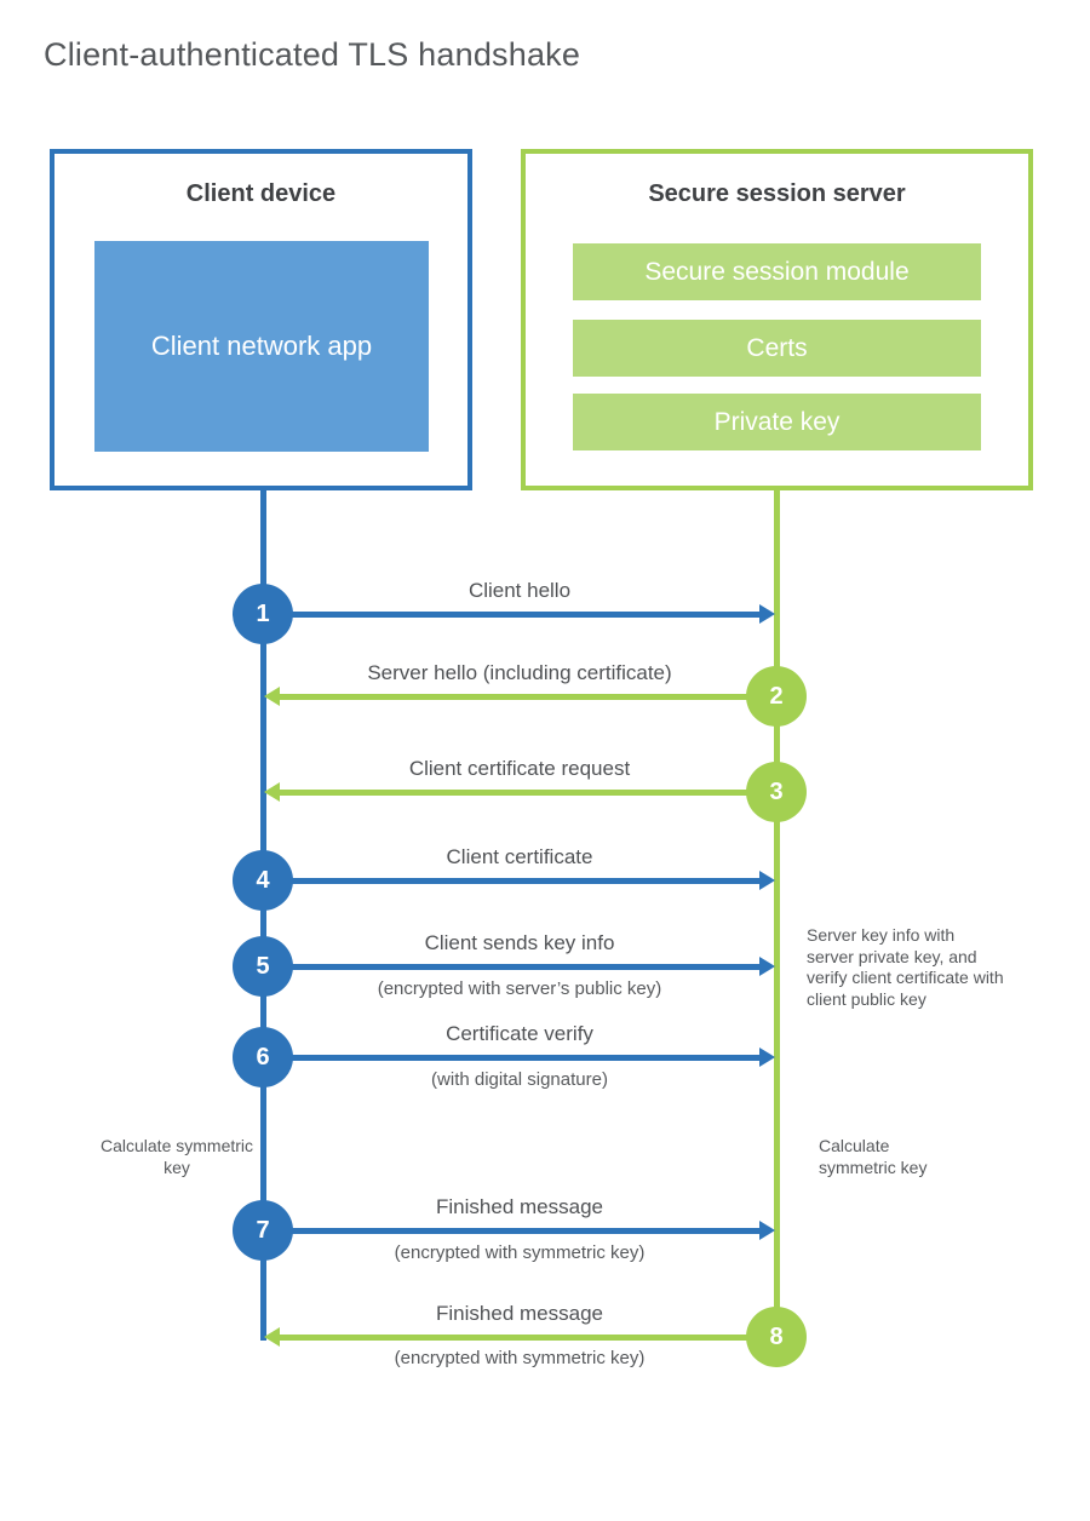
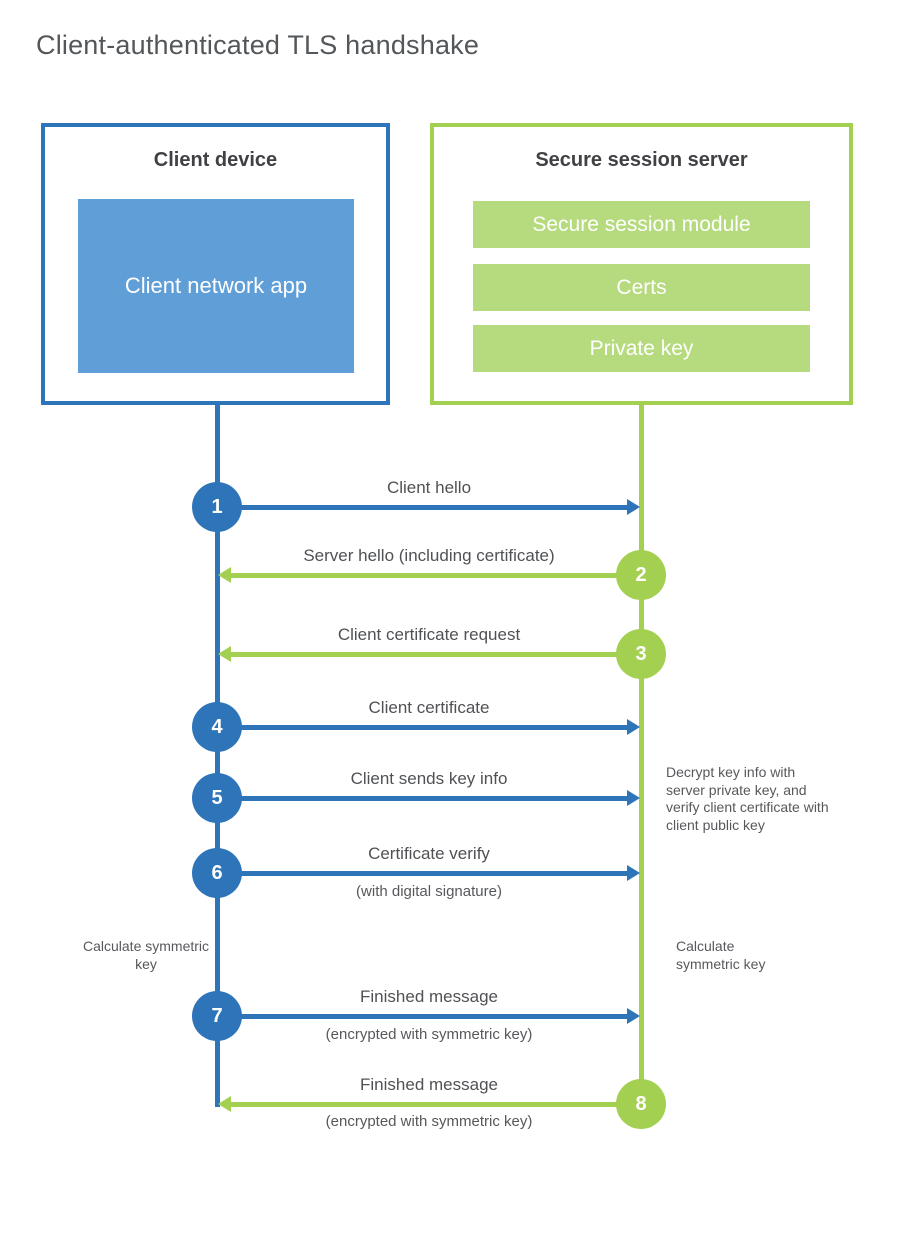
  Client-authenticated TLS handshake
  Client device
  Client network app
  Secure session server
  Secure session module
  Certs
  Private key
  Client hello
  1
  Server hello (including certificate)
  2
  Client certificate request
  3
  Client certificate
  4
  Client sends key info
  5
- (encrypted with server’s public key)
  Certificate verify
  6
  (with digital signature)
  Finished message
  7
  (encrypted with symmetric key)
  Finished message
  8
  (encrypted with symmetric key)
- Server key info with server private key, and verify client certificate with client public key
+ Decrypt key info with server private key, and verify client certificate with client public key
  Calculate symmetric key
  Calculate symmetric key
